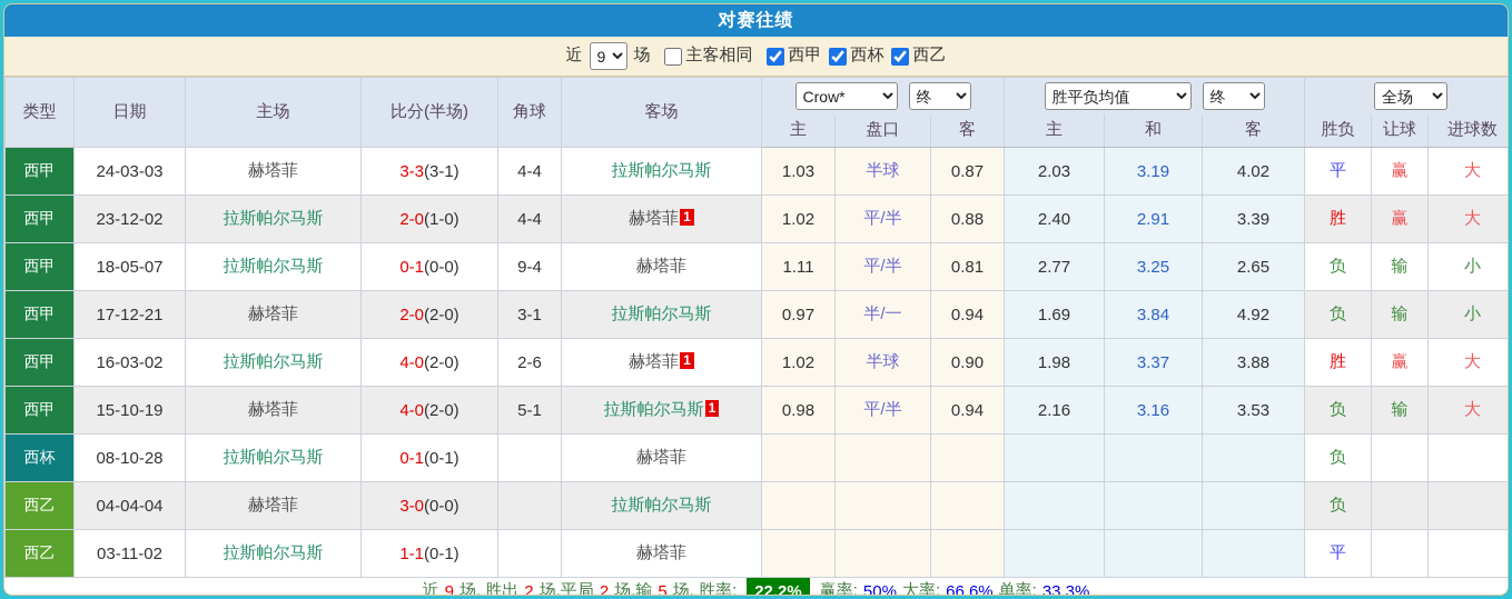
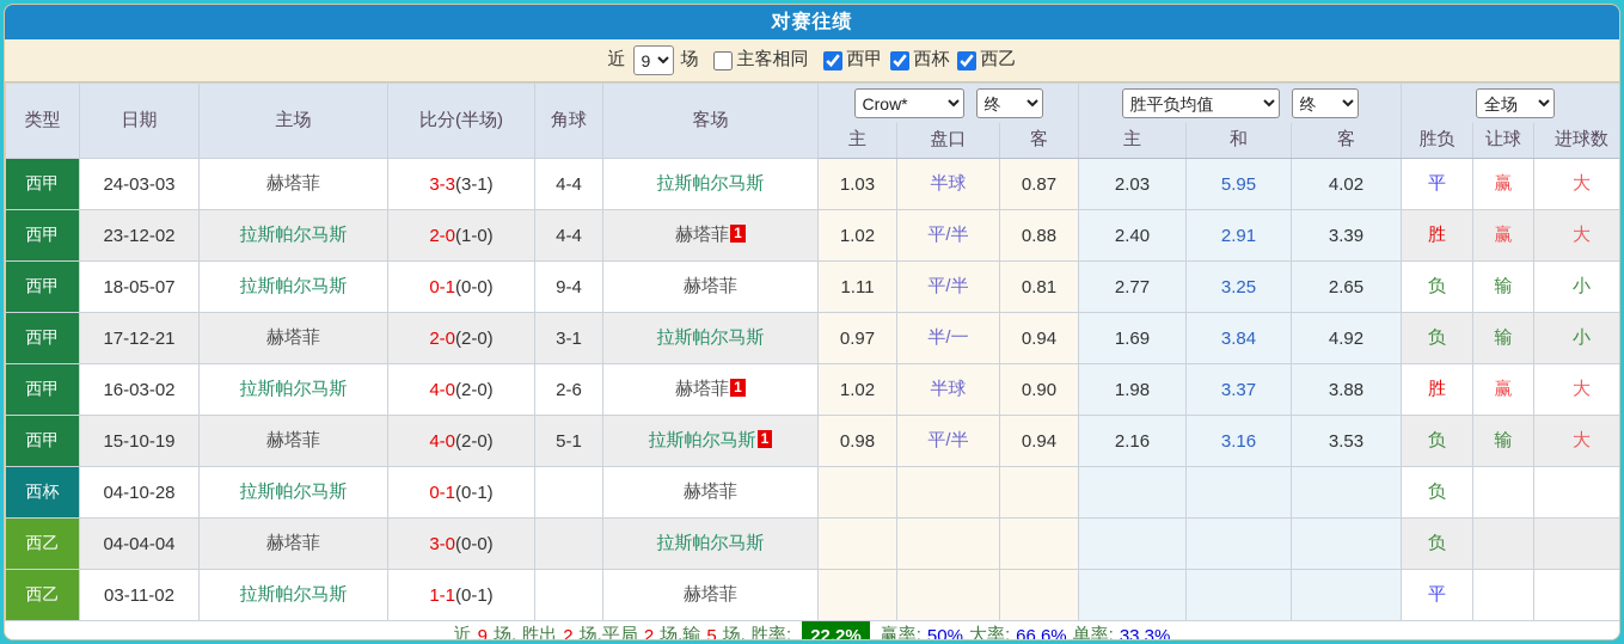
  对赛往绩
  近
  9
  场
  主客相同
  西甲
  西杯
  西乙
  类型	日期	主场	比分(半场)	角球	客场	Crow* 终	胜平负均值 终	全场
  主	盘口	客	主	和	客	胜负	让球	进球数
- 西甲	24-03-03	赫塔菲	3-3(3-1)	4-4	拉斯帕尔马斯	1.03	半球	0.87	2.03	3.19	4.02	平	赢	大
+ 西甲	24-03-03	赫塔菲	3-3(3-1)	4-4	拉斯帕尔马斯	1.03	半球	0.87	2.03	5.95	4.02	平	赢	大
  西甲	23-12-02	拉斯帕尔马斯	2-0(1-0)	4-4	赫塔菲 1	1.02	平/半	0.88	2.40	2.91	3.39	胜	赢	大
  西甲	18-05-07	拉斯帕尔马斯	0-1(0-0)	9-4	赫塔菲	1.11	平/半	0.81	2.77	3.25	2.65	负	输	小
  西甲	17-12-21	赫塔菲	2-0(2-0)	3-1	拉斯帕尔马斯	0.97	半/一	0.94	1.69	3.84	4.92	负	输	小
  西甲	16-03-02	拉斯帕尔马斯	4-0(2-0)	2-6	赫塔菲 1	1.02	半球	0.90	1.98	3.37	3.88	胜	赢	大
  西甲	15-10-19	赫塔菲	4-0(2-0)	5-1	拉斯帕尔马斯 1	0.98	平/半	0.94	2.16	3.16	3.53	负	输	大
- 西杯	08-10-28	拉斯帕尔马斯	0-1(0-1)		赫塔菲							负
+ 西杯	04-10-28	拉斯帕尔马斯	0-1(0-1)		赫塔菲							负
  西乙	04-04-04	赫塔菲	3-0(0-0)		拉斯帕尔马斯							负
  西乙	03-11-02	拉斯帕尔马斯	1-1(0-1)		赫塔菲							平
  近
  9
  场, 胜出
  2
  场,平局
  2
  场,输
  5
  场, 胜率:
  22.2%
  赢率:
  50%
  大率:
  66.6%
  单率:
  33.3%
